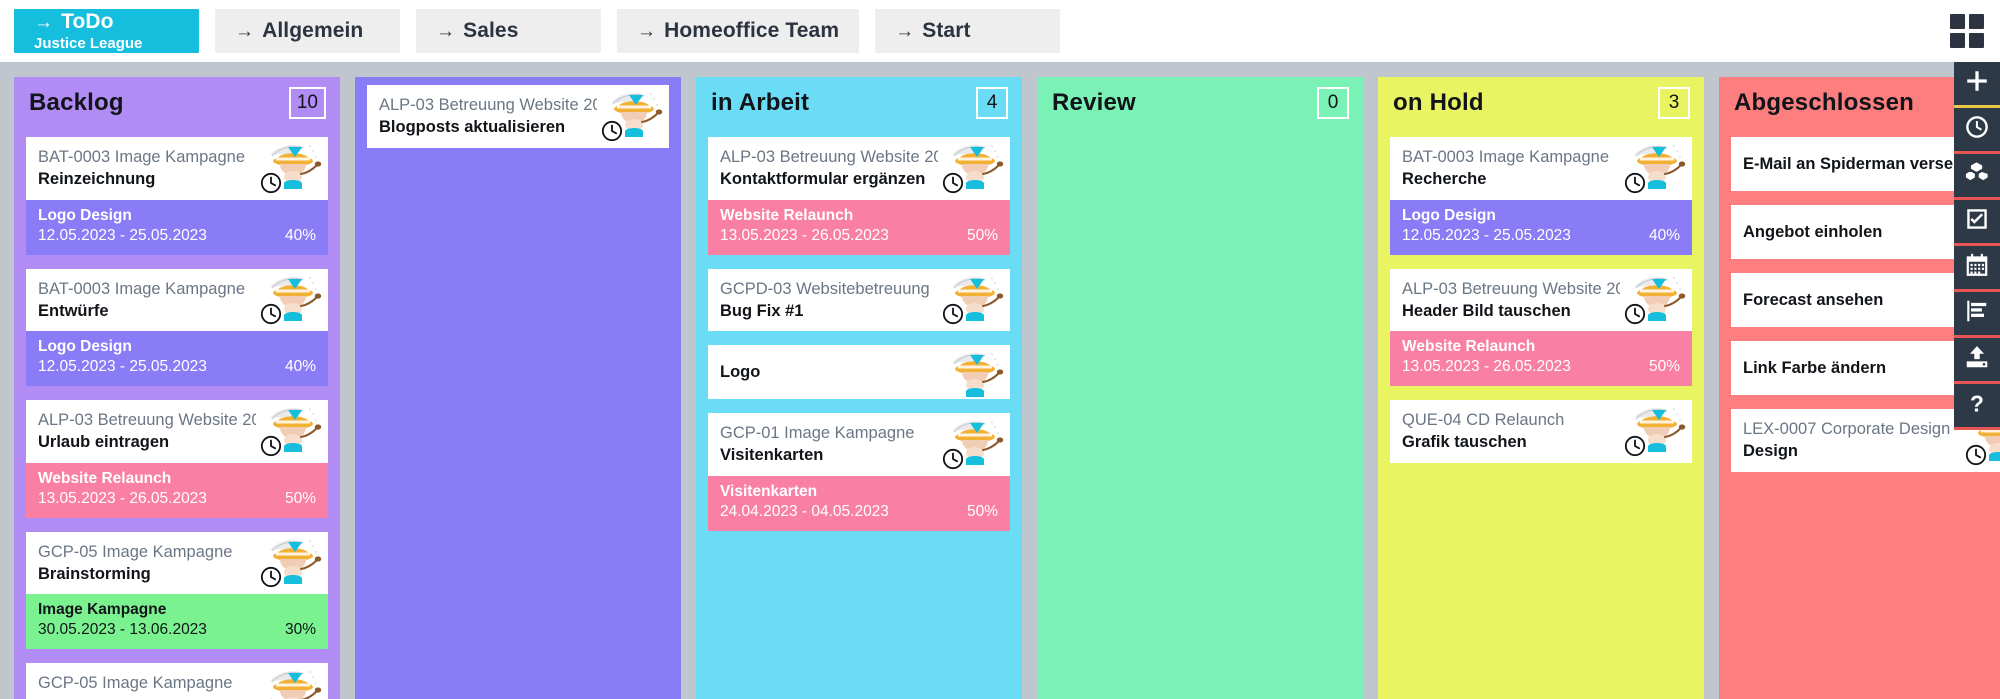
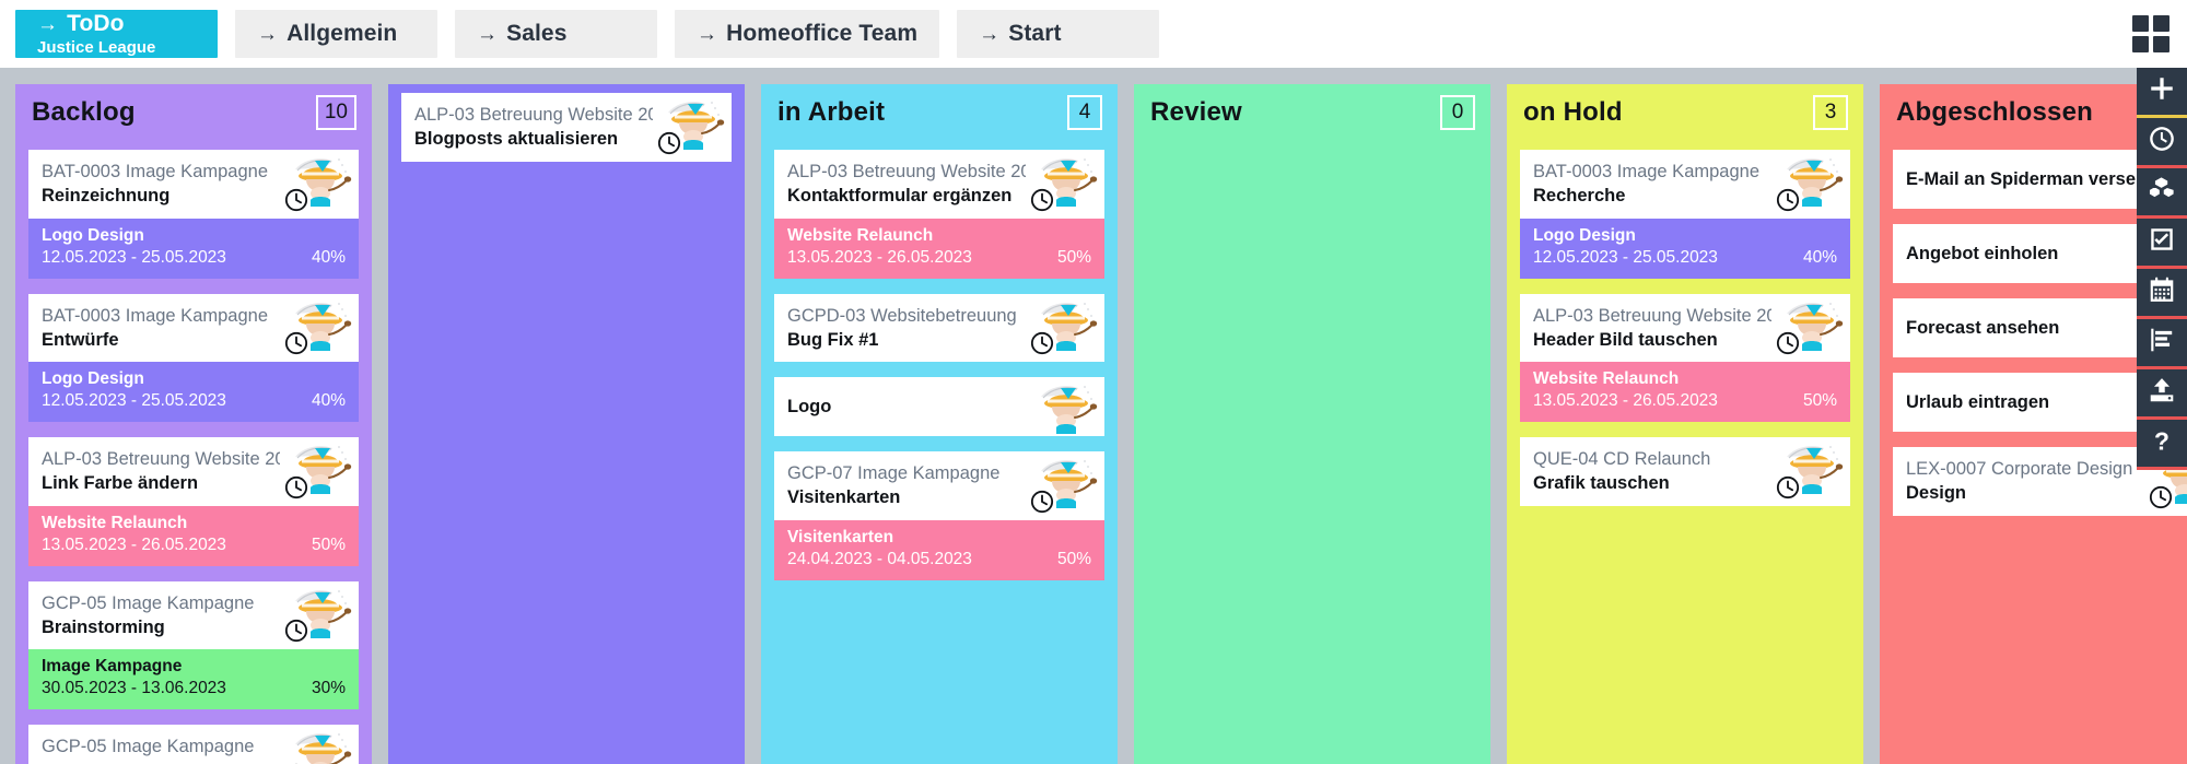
  → ToDo
  Justice League
  → Allgemein
  → Sales
  → Homeoffice Team
  → Start
  Backlog
  10
  BAT-0003 Image Kampagne
  Reinzeichnung
  Logo Design
  12.05.2023 - 25.05.2023
  40%
  BAT-0003 Image Kampagne
  Entwürfe
  Logo Design
  12.05.2023 - 25.05.2023
  40%
  ALP-03 Betreuung Website 2
- Urlaub eintragen
+ Link Farbe ändern
  Website Relaunch
  13.05.2023 - 26.05.2023
  50%
  GCP-05 Image Kampagne
  Brainstorming
  Image Kampagne
  30.05.2023 - 13.06.2023
  30%
  GCP-05 Image Kampagne
  ALP-03 Betreuung Website 2
  Blogposts aktualisieren
  in Arbeit
  4
  ALP-03 Betreuung Website 2
  Kontaktformular ergänzen
  Website Relaunch
  13.05.2023 - 26.05.2023
  50%
  GCPD-03 Websitebetreuung
  Bug Fix #1
  Logo
- GCP-01 Image Kampagne
+ GCP-07 Image Kampagne
  Visitenkarten
  Visitenkarten
  24.04.2023 - 04.05.2023
  50%
  Review
  0
  on Hold
  3
  BAT-0003 Image Kampagne
  Recherche
  Logo Design
  12.05.2023 - 25.05.2023
  40%
  ALP-03 Betreuung Website 2
  Header Bild tauschen
  Website Relaunch
  13.05.2023 - 26.05.2023
  50%
  QUE-04 CD Relaunch
  Grafik tauschen
  Abgeschlossen
  E-Mail an Spiderman verse
  Angebot einholen
  Forecast ansehen
- Link Farbe ändern
+ Urlaub eintragen
  LEX-0007 Corporate Design
  Design
  ?
